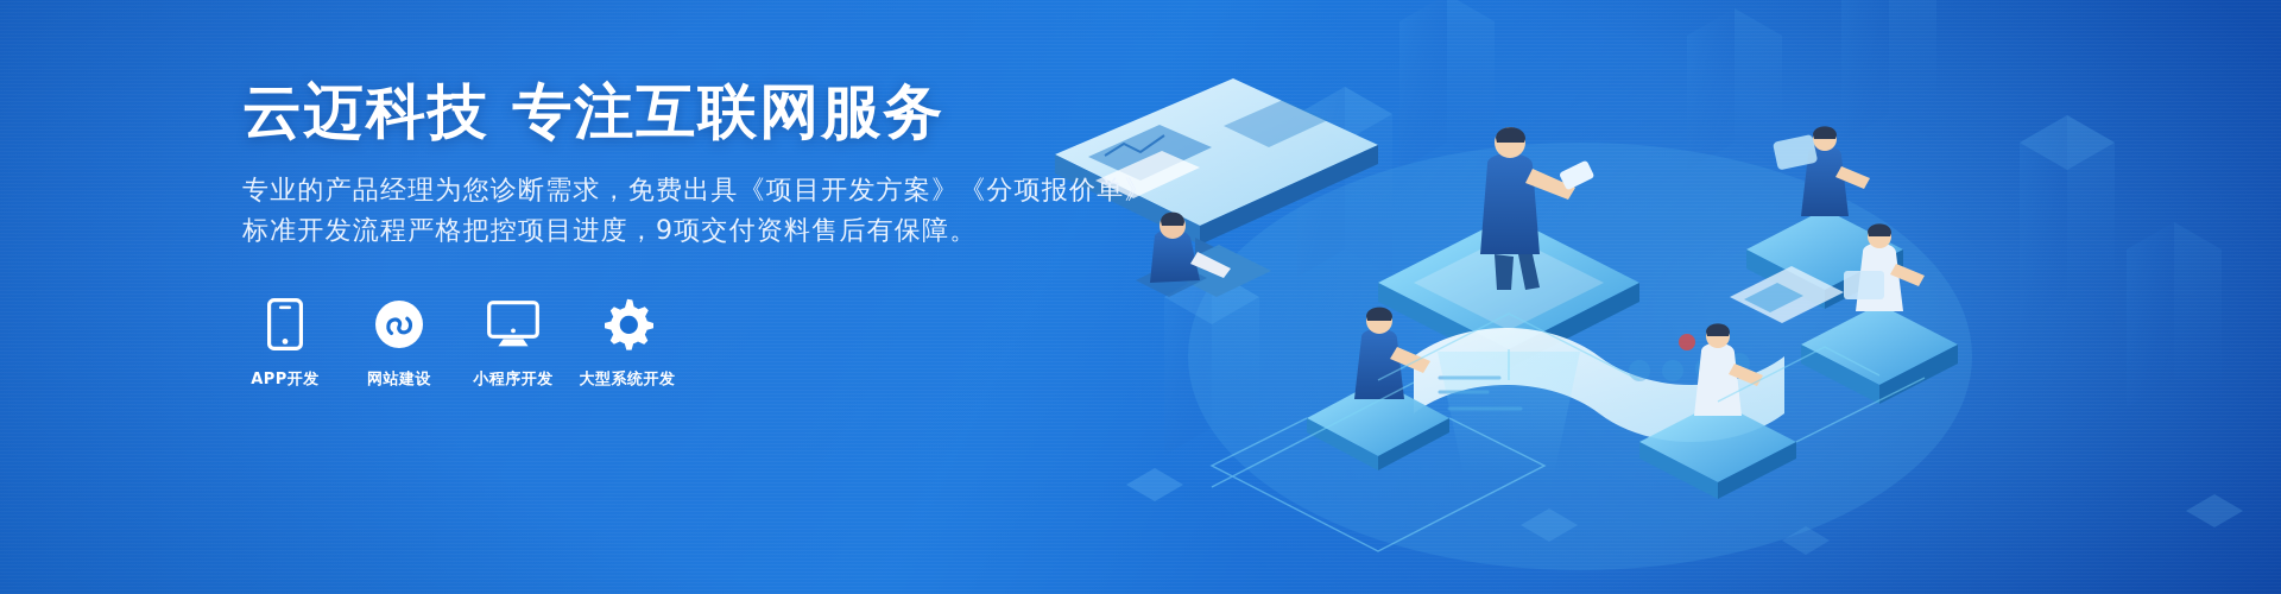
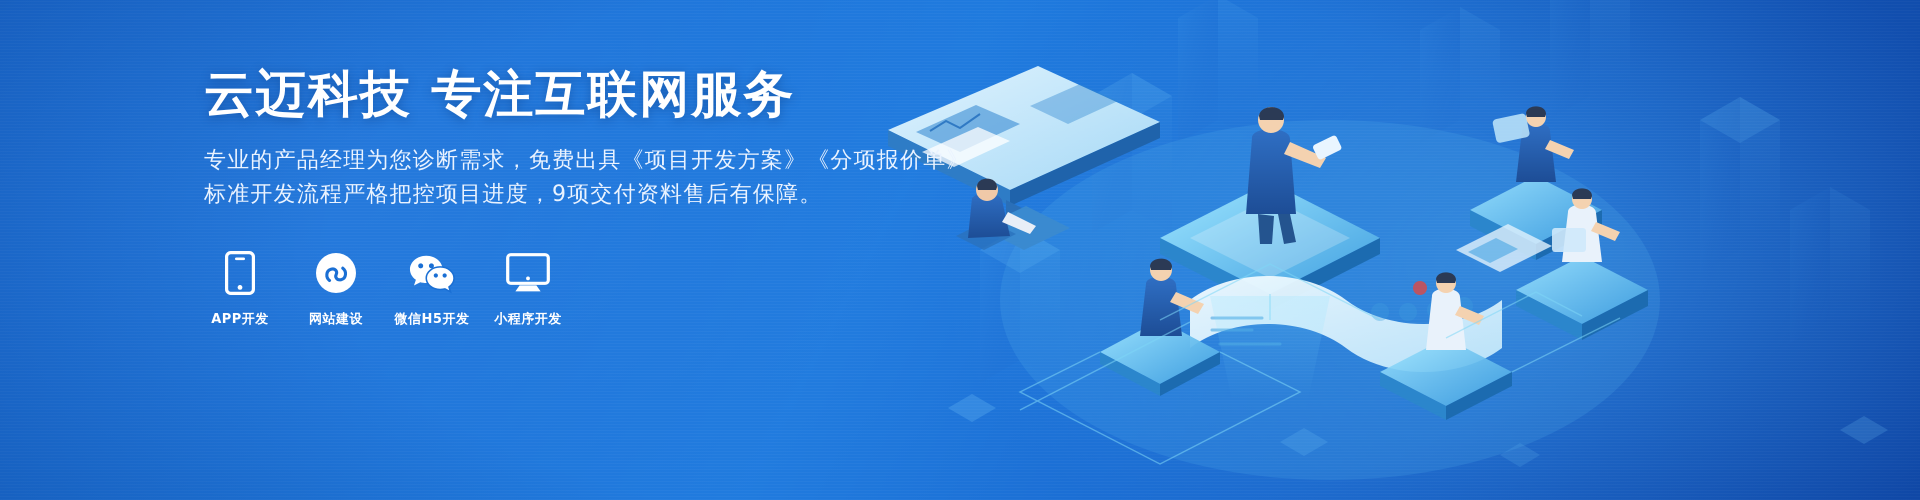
  云迈科技 专注互联网服务
  专业的产品经理为您诊断需求，免费出具《项目开发方案》《分项报价单》
  标准开发流程严格把控项目进度，9项交付资料售后有保障。
  APP开发
  网站建设
+ 微信H5开发
  小程序开发
- 大型系统开发
